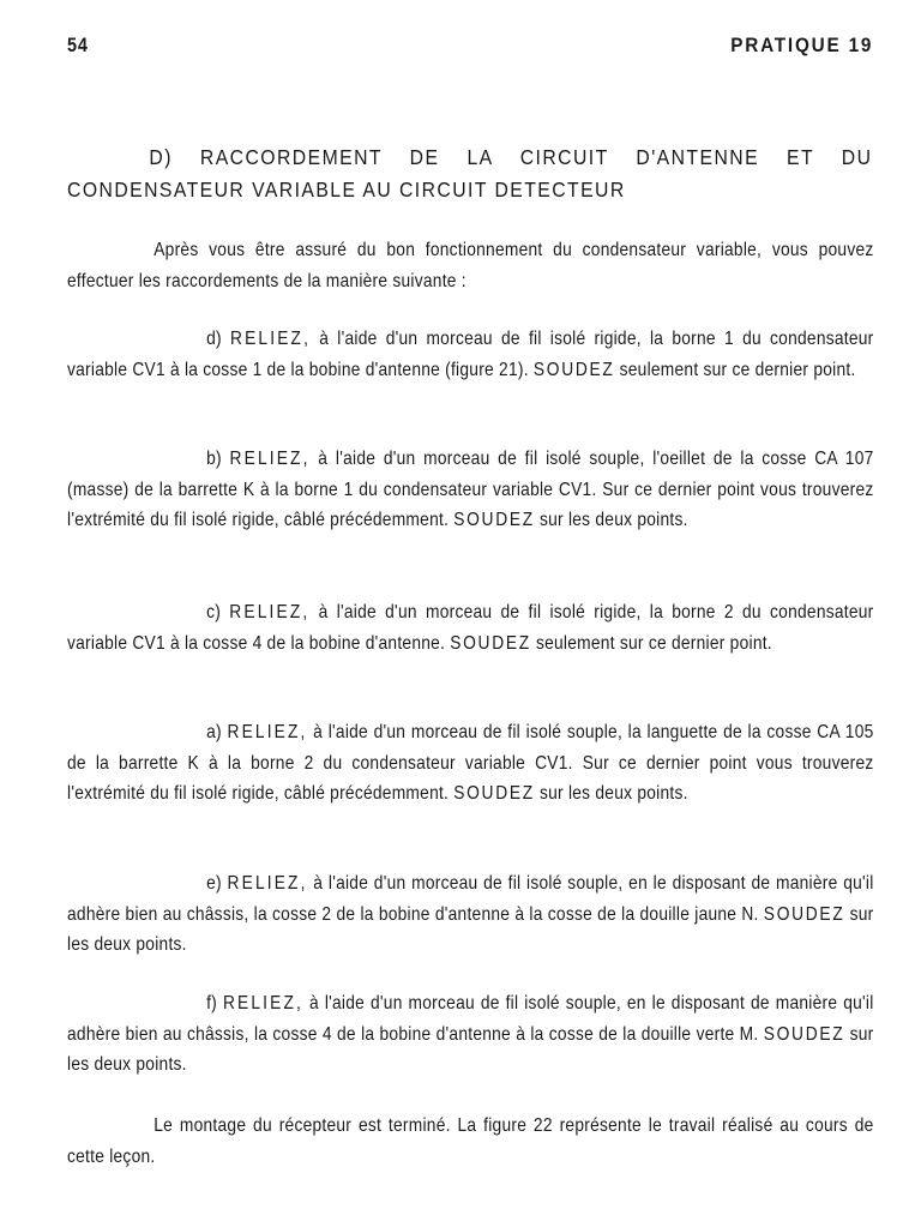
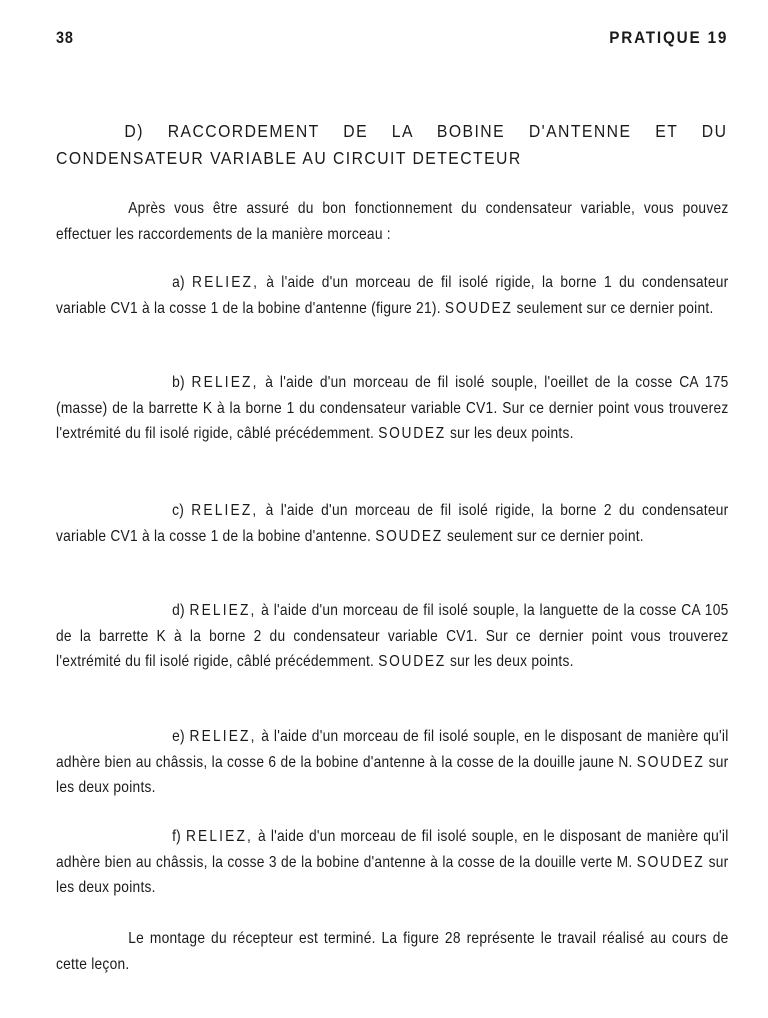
- 54
+ 38
  PRATIQUE 19
- D) RACCORDEMENT DE LA CIRCUIT D'ANTENNE ET DU CONDENSATEUR VARIABLE AU CIRCUIT DETECTEUR
+ D) RACCORDEMENT DE LA BOBINE D'ANTENNE ET DU CONDENSATEUR VARIABLE AU CIRCUIT DETECTEUR
- Après vous être assuré du bon fonctionnement du condensateur variable, vous pouvez effectuer les raccordements de la manière suivante :
+ Après vous être assuré du bon fonctionnement du condensateur variable, vous pouvez effectuer les raccordements de la manière morceau :
- d) RELIEZ, à l'aide d'un morceau de fil isolé rigide, la borne 1 du condensateur variable CV1 à la cosse 1 de la bobine d'antenne (figure 21). SOUDEZ seulement sur ce dernier point.
+ a) RELIEZ, à l'aide d'un morceau de fil isolé rigide, la borne 1 du condensateur variable CV1 à la cosse 1 de la bobine d'antenne (figure 21). SOUDEZ seulement sur ce dernier point.
- b) RELIEZ, à l'aide d'un morceau de fil isolé souple, l'oeillet de la cosse CA 107 (masse) de la barrette K à la borne 1 du condensateur variable CV1. Sur ce dernier point vous trouverez l'extrémité du fil isolé rigide, câblé précédemment. SOUDEZ sur les deux points.
+ b) RELIEZ, à l'aide d'un morceau de fil isolé souple, l'oeillet de la cosse CA 175 (masse) de la barrette K à la borne 1 du condensateur variable CV1. Sur ce dernier point vous trouverez l'extrémité du fil isolé rigide, câblé précédemment. SOUDEZ sur les deux points.
- c) RELIEZ, à l'aide d'un morceau de fil isolé rigide, la borne 2 du condensateur variable CV1 à la cosse 4 de la bobine d'antenne. SOUDEZ seulement sur ce dernier point.
+ c) RELIEZ, à l'aide d'un morceau de fil isolé rigide, la borne 2 du condensateur variable CV1 à la cosse 1 de la bobine d'antenne. SOUDEZ seulement sur ce dernier point.
- a) RELIEZ, à l'aide d'un morceau de fil isolé souple, la languette de la cosse CA 105 de la barrette K à la borne 2 du condensateur variable CV1. Sur ce dernier point vous trouverez l'extrémité du fil isolé rigide, câblé précédemment. SOUDEZ sur les deux points.
+ d) RELIEZ, à l'aide d'un morceau de fil isolé souple, la languette de la cosse CA 105 de la barrette K à la borne 2 du condensateur variable CV1. Sur ce dernier point vous trouverez l'extrémité du fil isolé rigide, câblé précédemment. SOUDEZ sur les deux points.
- e) RELIEZ, à l'aide d'un morceau de fil isolé souple, en le disposant de manière qu'il adhère bien au châssis, la cosse 2 de la bobine d'antenne à la cosse de la douille jaune N. SOUDEZ sur les deux points.
+ e) RELIEZ, à l'aide d'un morceau de fil isolé souple, en le disposant de manière qu'il adhère bien au châssis, la cosse 6 de la bobine d'antenne à la cosse de la douille jaune N. SOUDEZ sur les deux points.
- f) RELIEZ, à l'aide d'un morceau de fil isolé souple, en le disposant de manière qu'il adhère bien au châssis, la cosse 4 de la bobine d'antenne à la cosse de la douille verte M. SOUDEZ sur les deux points.
+ f) RELIEZ, à l'aide d'un morceau de fil isolé souple, en le disposant de manière qu'il adhère bien au châssis, la cosse 3 de la bobine d'antenne à la cosse de la douille verte M. SOUDEZ sur les deux points.
- Le montage du récepteur est terminé. La figure 22 représente le travail réalisé au cours de cette leçon.
+ Le montage du récepteur est terminé. La figure 28 représente le travail réalisé au cours de cette leçon.
